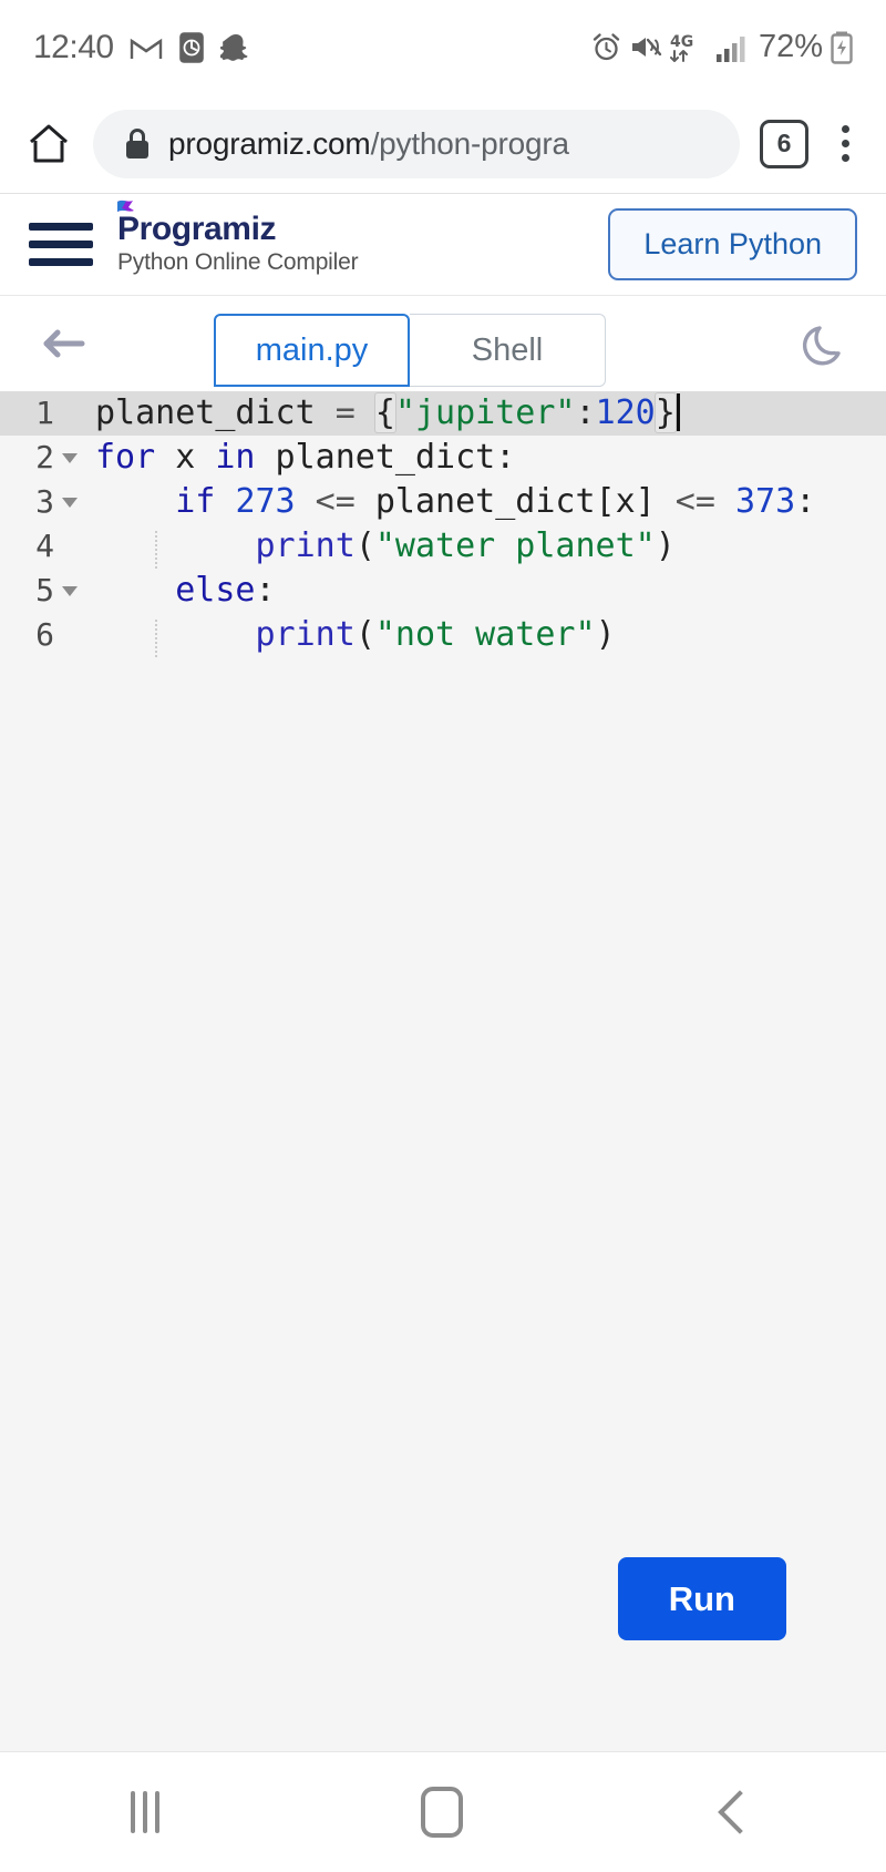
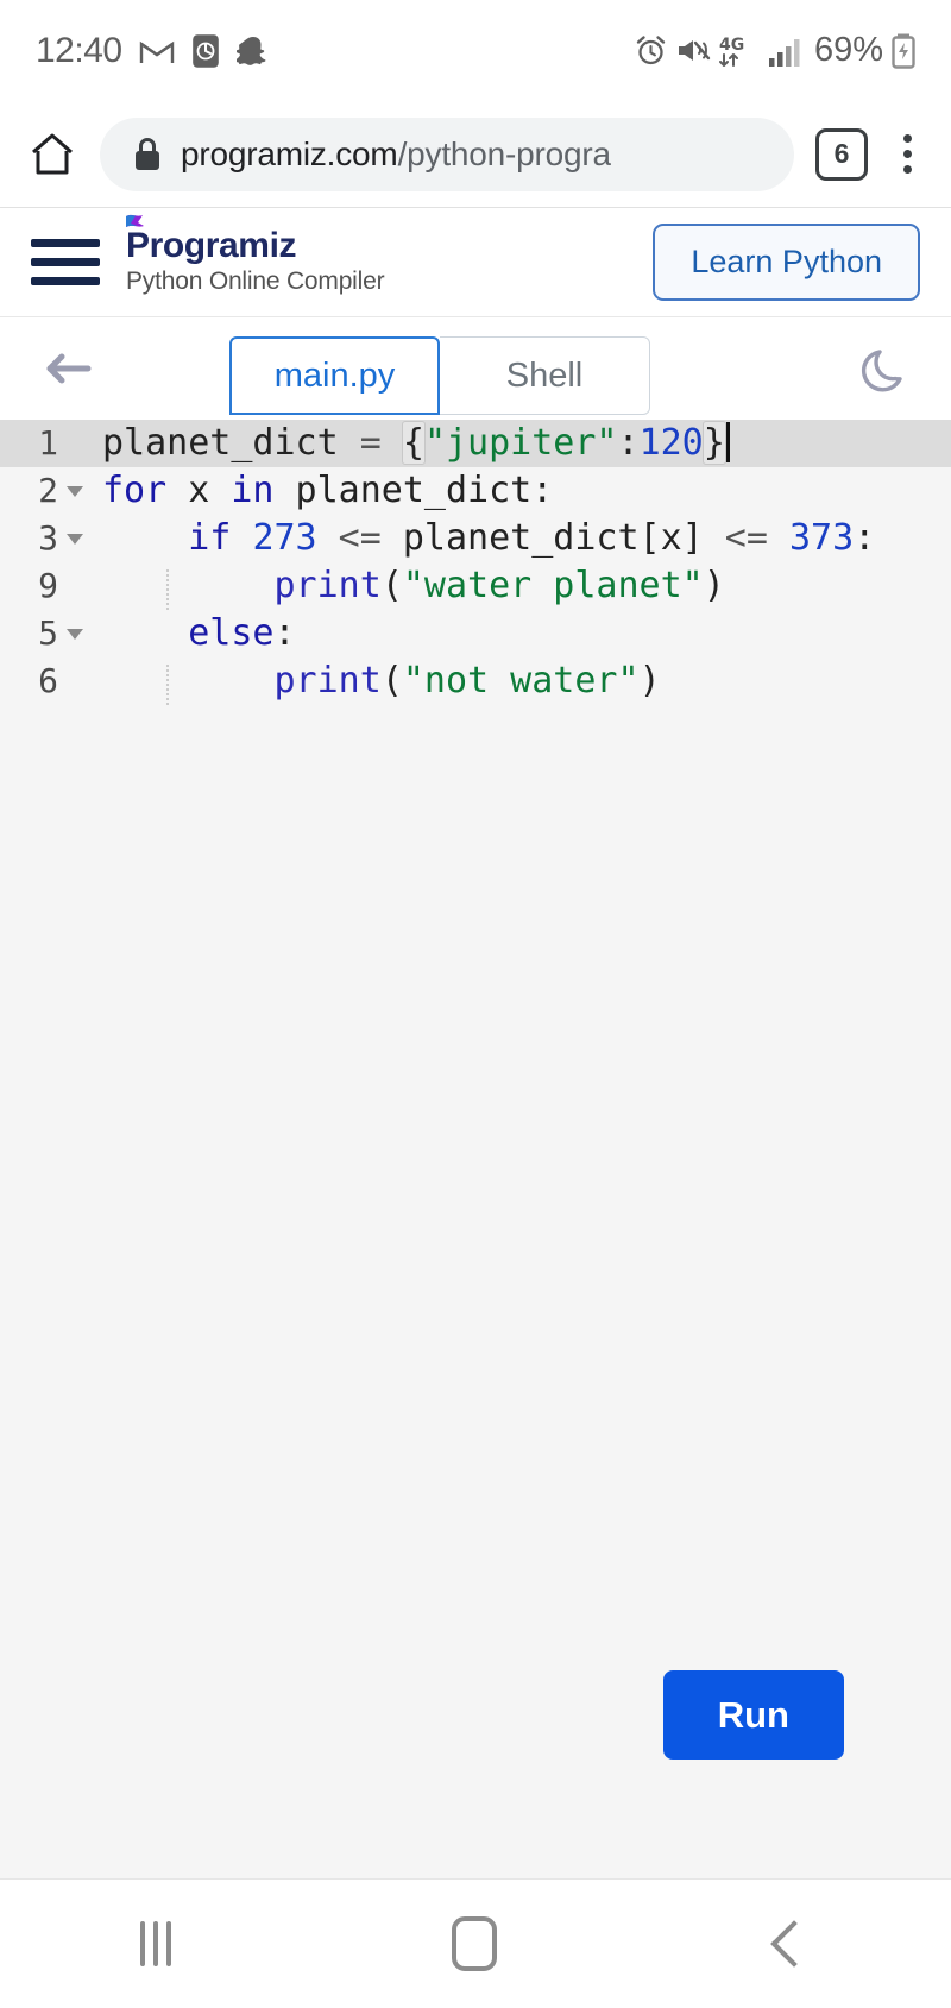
  12:40
  4G
- 72%
+ 69%
  programiz.com/python-progra
  6
  Programiz
  Python Online Compiler
  Learn Python
  main.py
  Shell
  1
  planet_dict = {"jupiter":120}
  2
  for x in planet_dict:
  3
  if 273 <= planet_dict[x] <= 373:
- 4
+ 9
  print("water planet")
  5
  else:
  6
  print("not water")
  Run
